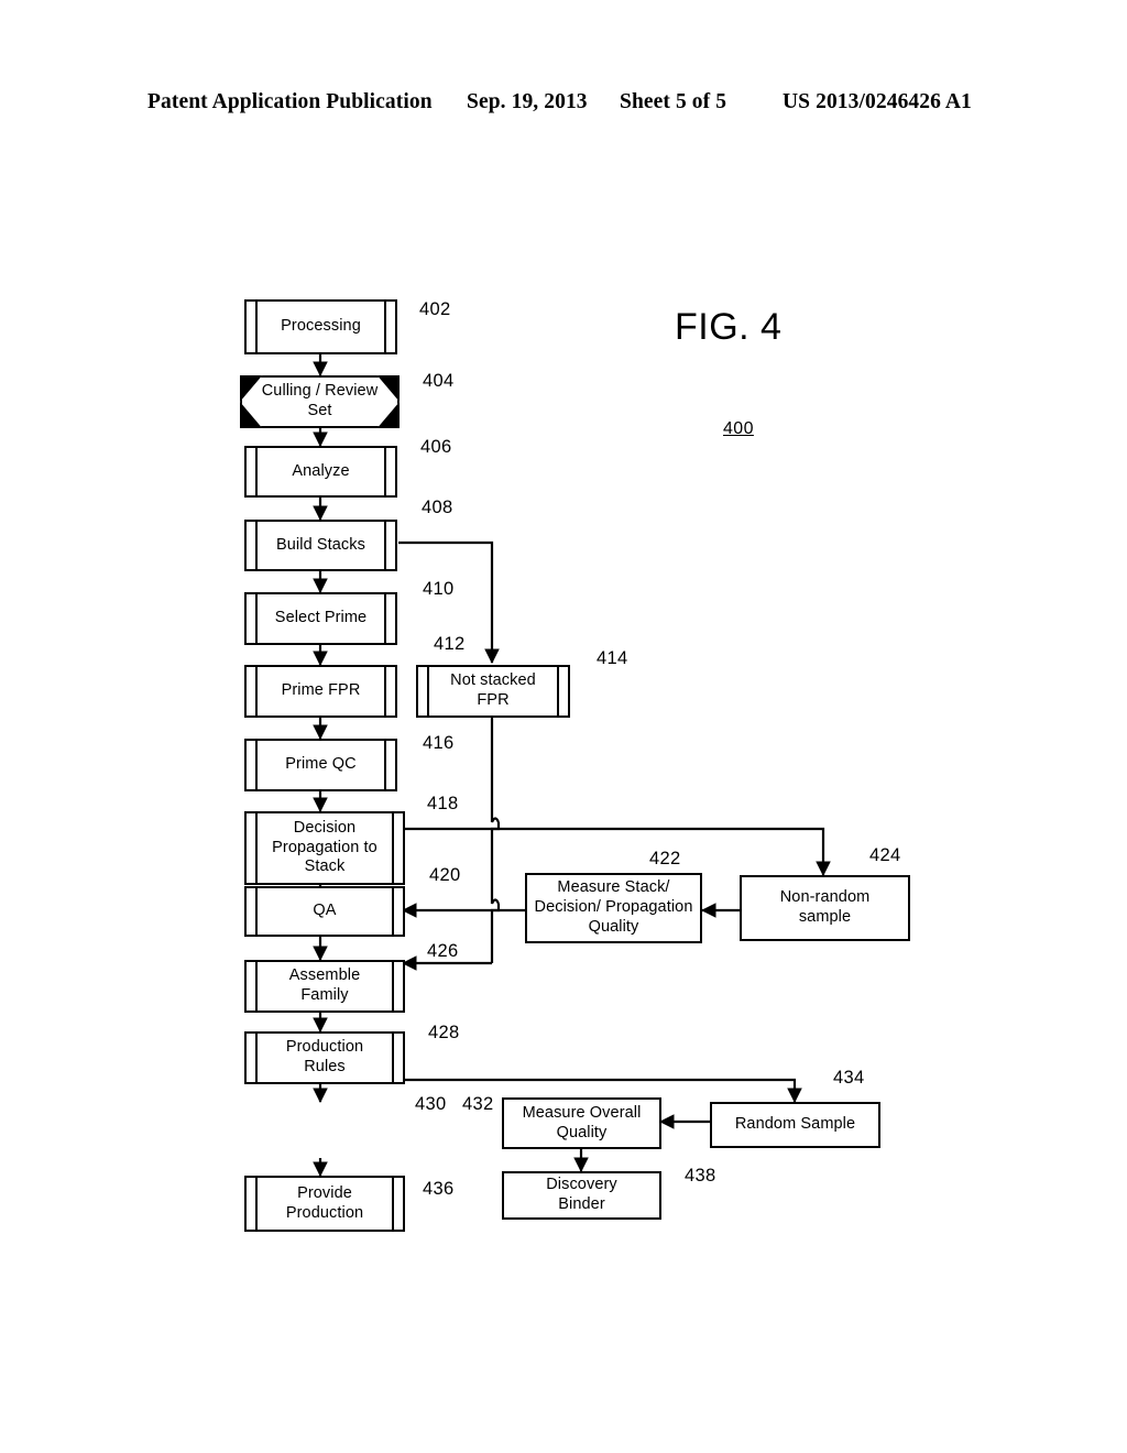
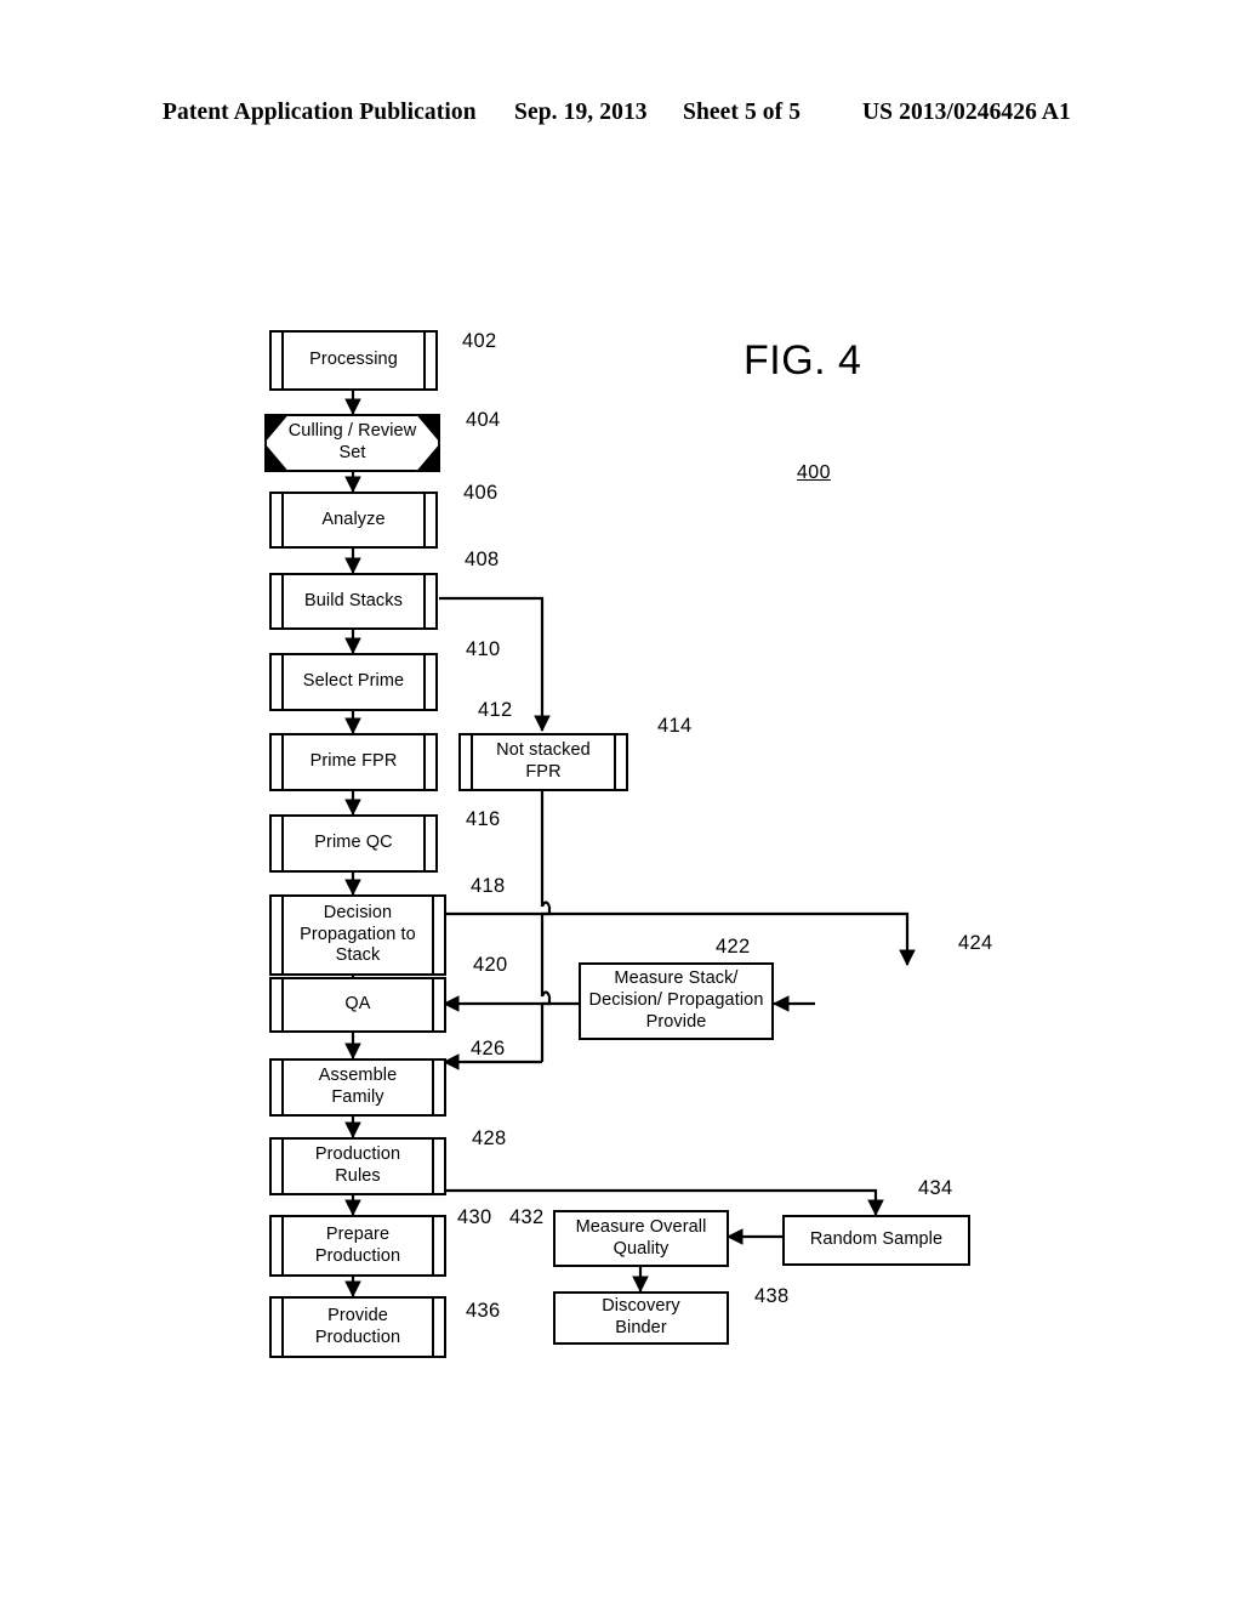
  Patent Application Publication
  Sep. 19, 2013
  Sheet 5 of 5
  US 2013/0246426 A1
  FIG. 4
  400
  Processing
  402
  Culling / Review Set
  404
  Analyze
  406
  Build Stacks
  408
  Select Prime
  410
  Prime FPR
  412
  Not stacked FPR
  414
  Prime QC
  416
  Decision Propagation to Stack
  418
  QA
  420
- Measure Stack/ Decision/ Propagation Quality
+ Measure Stack/ Decision/ Propagation Provide
  422
- Non-random sample
  424
  Assemble Family
  426
  Production Rules
  428
+ Prepare Production
  430
  Measure Overall Quality
  432
  Random Sample
  434
  Provide Production
  436
  Discovery Binder
  438
